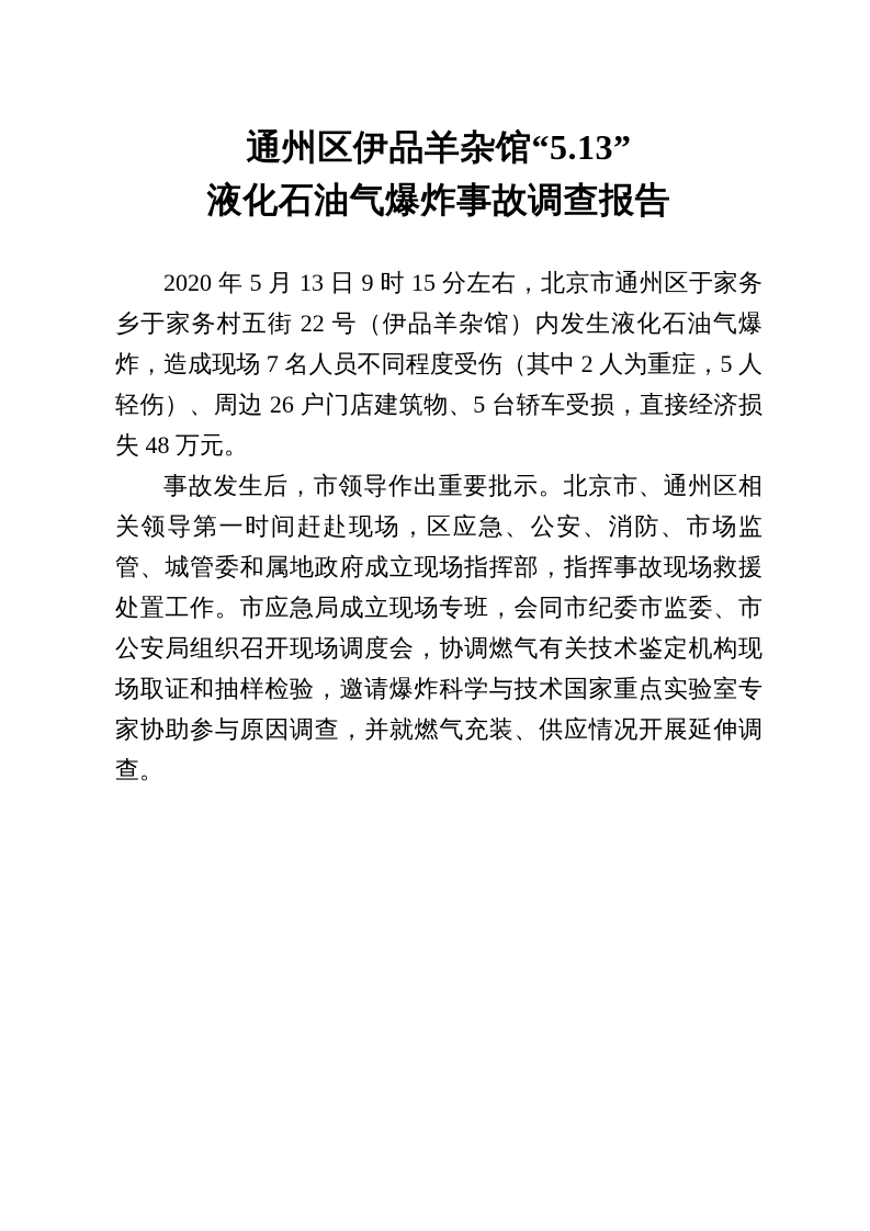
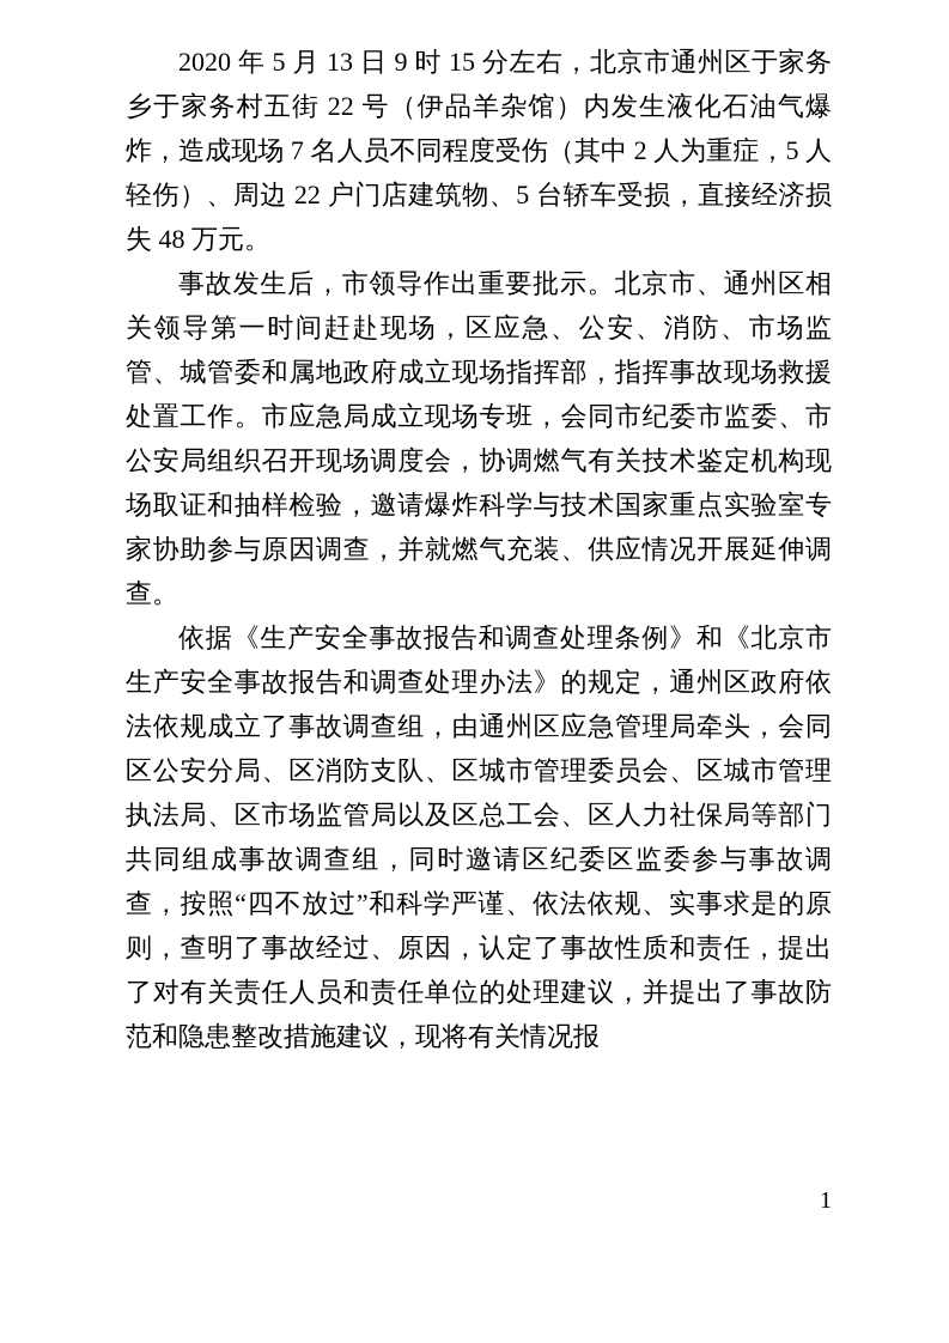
- 通州区伊品羊杂馆“5.13”
- 液化石油气爆炸事故调查报告
- 2020 年 5 月 13 日 9 时 15 分左右，北京市通州区于家务乡于家务村五街 22 号（伊品羊杂馆）内发生液化石油气爆炸，造成现场 7 名人员不同程度受伤（其中 2 人为重症，5 人轻伤）、周边 26 户门店建筑物、5 台轿车受损，直接经济损失 48 万元。
+ 2020 年 5 月 13 日 9 时 15 分左右，北京市通州区于家务乡于家务村五街 22 号（伊品羊杂馆）内发生液化石油气爆炸，造成现场 7 名人员不同程度受伤（其中 2 人为重症，5 人轻伤）、周边 22 户门店建筑物、5 台轿车受损，直接经济损失 48 万元。
  事故发生后，市领导作出重要批示。北京市、通州区相关领导第一时间赶赴现场，区应急、公安、消防、市场监管、城管委和属地政府成立现场指挥部，指挥事故现场救援处置工作。市应急局成立现场专班，会同市纪委市监委、市公安局组织召开现场调度会，协调燃气有关技术鉴定机构现场取证和抽样检验，邀请爆炸科学与技术国家重点实验室专家协助参与原因调查，并就燃气充装、供应情况开展延伸调查。
+ 依据《生产安全事故报告和调查处理条例》和《北京市生产安全事故报告和调查处理办法》的规定，通州区政府依法依规成立了事故调查组，由通州区应急管理局牵头，会同区公安分局、区消防支队、区城市管理委员会、区城市管理执法局、区市场监管局以及区总工会、区人力社保局等部门共同组成事故调查组，同时邀请区纪委区监委参与事故调查，按照“四不放过”和科学严谨、依法依规、实事求是的原则，查明了事故经过、原因，认定了事故性质和责任，提出了对有关责任人员和责任单位的处理建议，并提出了事故防范和隐患整改措施建议，现将有关情况报
+ 1
